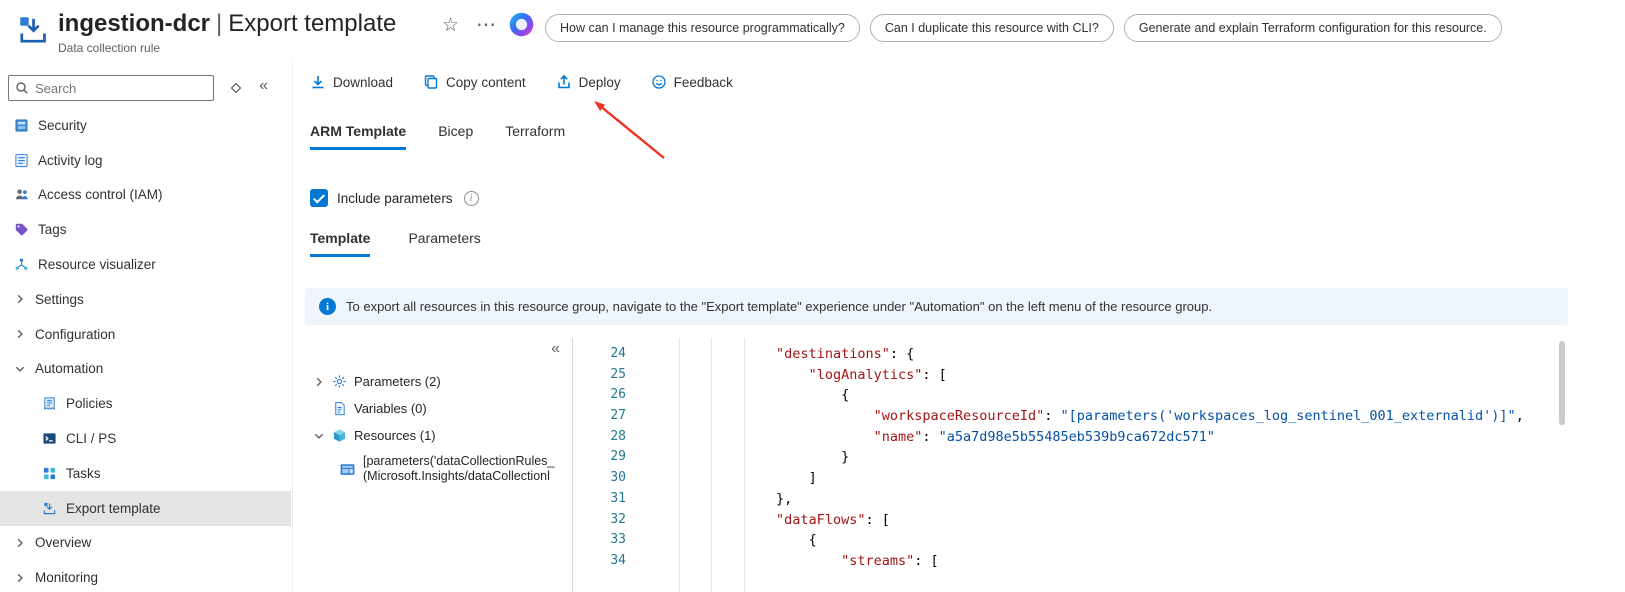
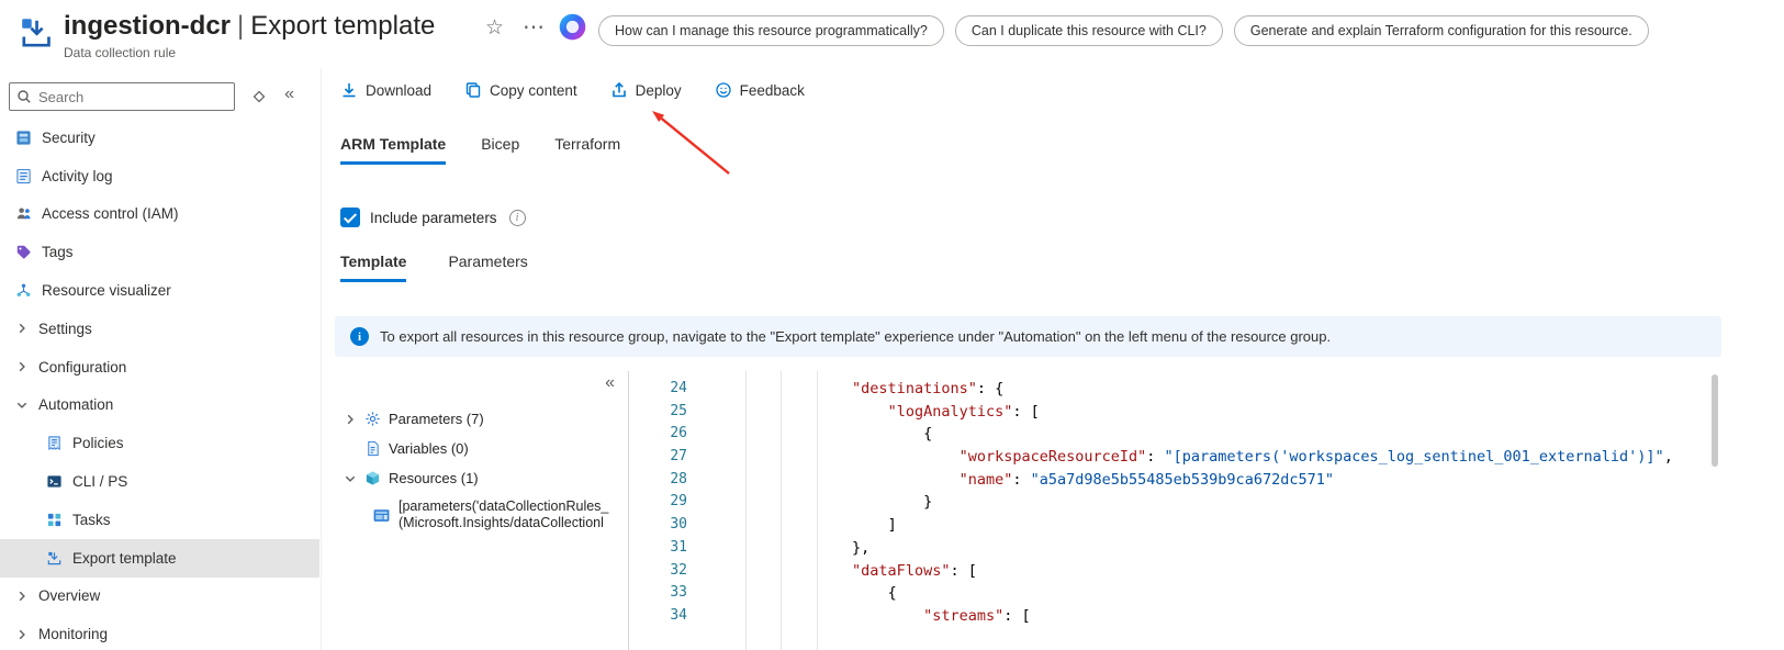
  ingestion-dcr | Export template
  Data collection rule
  ☆
  ⋯
  How can I manage this resource programmatically?
  Can I duplicate this resource with CLI?
  Generate and explain Terraform configuration for this resource.
  Search
  «
  Security
  Activity log
  Access control (IAM)
  Tags
  Resource visualizer
  Settings
  Configuration
  Automation
  Policies
  CLI / PS
  Tasks
  Export template
  Overview
  Monitoring
  Download
  Copy content
  Deploy
  Feedback
  ARM Template
  Bicep
  Terraform
  Include parameters
  Template
  Parameters
  To export all resources in this resource group, navigate to the "Export template" experience under "Automation" on the left menu of the resource group.
  «
- Parameters (2)
+ Parameters (7)
  Variables (0)
  Resources (1)
  [parameters('dataCollectionRules_
  (Microsoft.Insights/dataCollectionl
  24
  25
  26
  27
  28
  29
  30
  31
  32
  33
  34
  "destinations": {
  "logAnalytics": [
  {
  "workspaceResourceId": "[parameters('workspaces_log_sentinel_001_externalid')]",
  "name": "a5a7d98e5b55485eb539b9ca672dc571"
  }
  ]
  },
  "dataFlows": [
  {
  "streams": [
